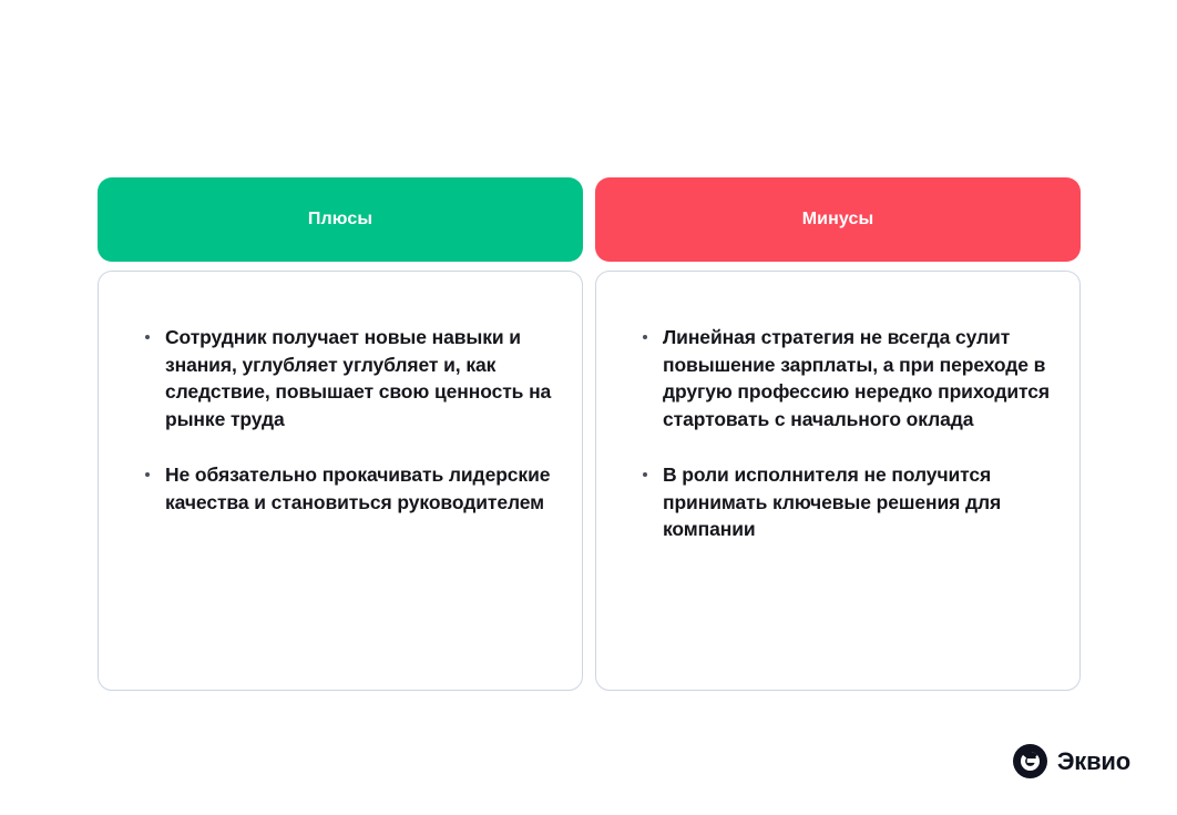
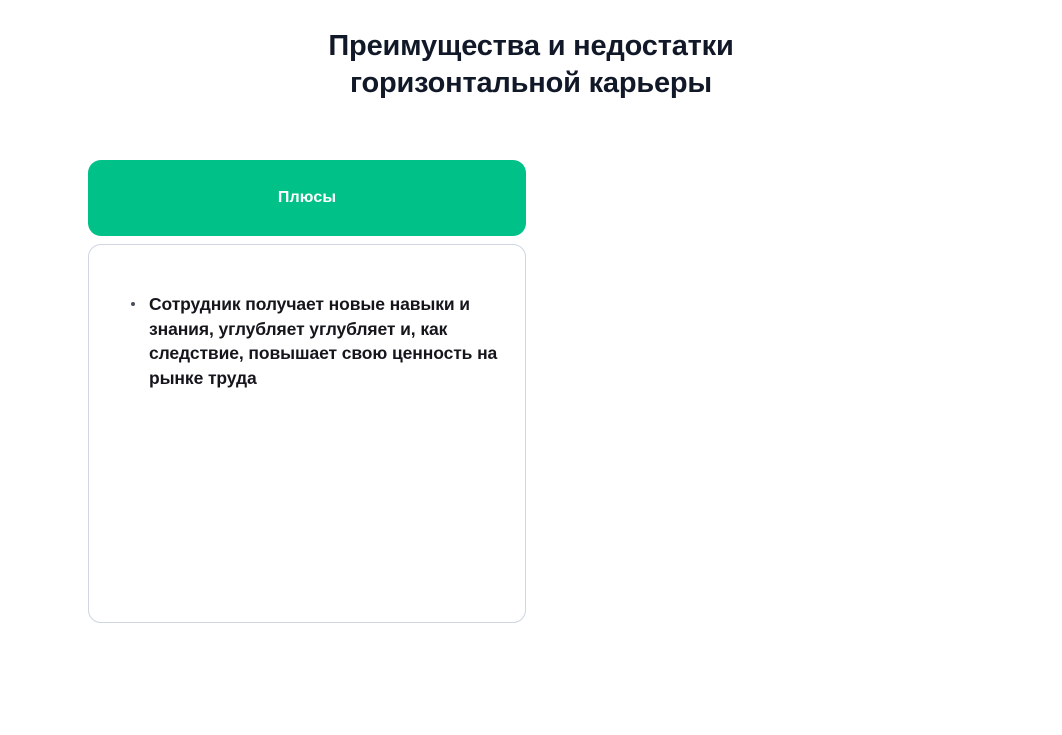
+ Преимущества и недостатки
+ горизонтальной карьеры
  Плюсы
  Сотрудник получает новые навыки и знания, углубляет углубляет и, как следствие, повышает свою ценность на рынке труда
- Не обязательно прокачивать лидерские качества и становиться руководителем
- Минусы
- Линейная стратегия не всегда сулит повышение зарплаты, а при переходе в другую профессию нередко приходится стартовать с начального оклада
- В роли исполнителя не получится принимать ключевые решения для компании
- Эквио
